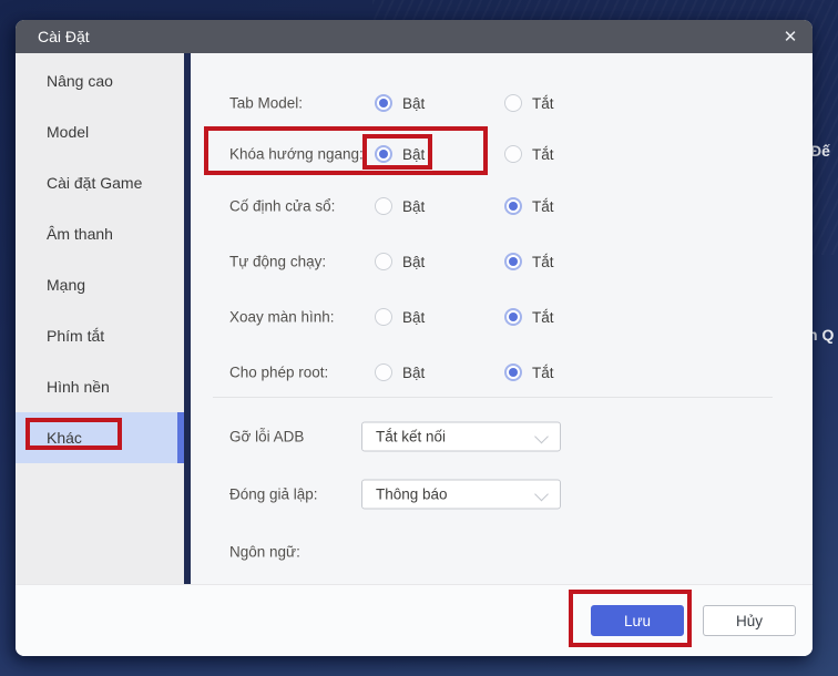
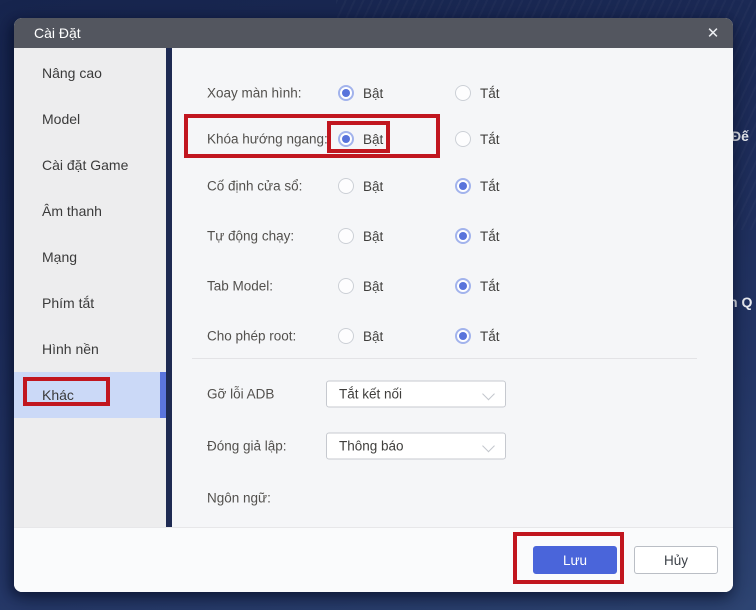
  Đế
  n Q
  Cài Đặt
  ✕
  Nâng cao
  Model
  Cài đặt Game
  Âm thanh
  Mạng
  Phím tắt
  Hình nền
  Khác
- Tab Model:
+ Xoay màn hình:
  Bật
  Tắt
  Khóa hướng ngang:
  Bật
  Tắt
  Cố định cửa sổ:
  Bật
  Tắt
  Tự động chạy:
  Bật
  Tắt
- Xoay màn hình:
+ Tab Model:
  Bật
  Tắt
  Cho phép root:
  Bật
  Tắt
  Gỡ lỗi ADB
  Tắt kết nối
  Đóng giả lập:
  Thông báo
  Ngôn ngữ:
  Lưu
  Hủy
